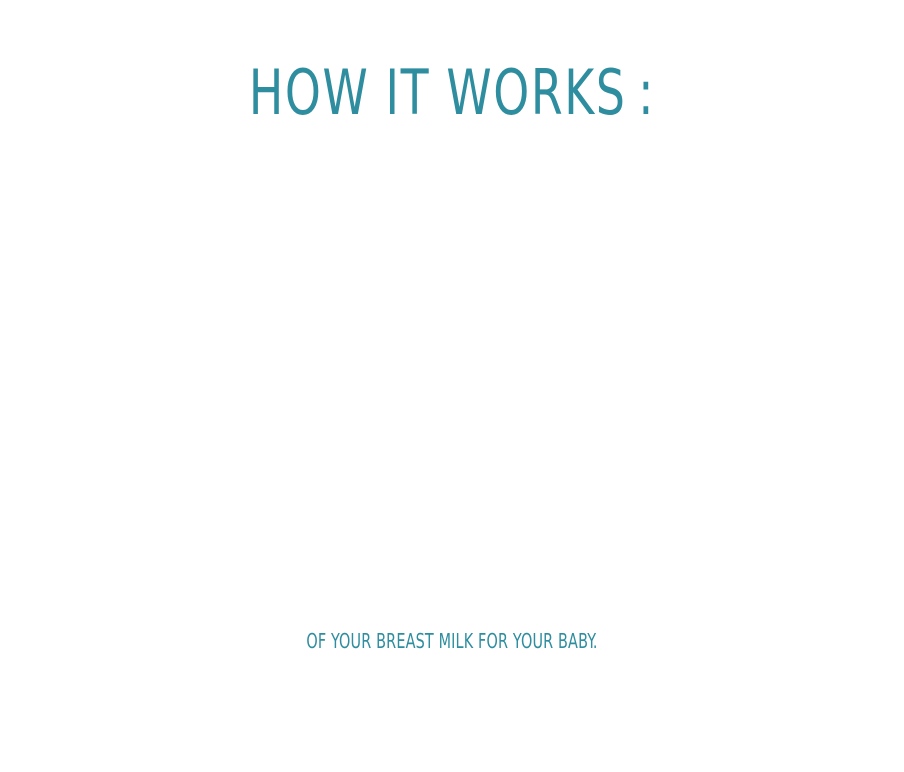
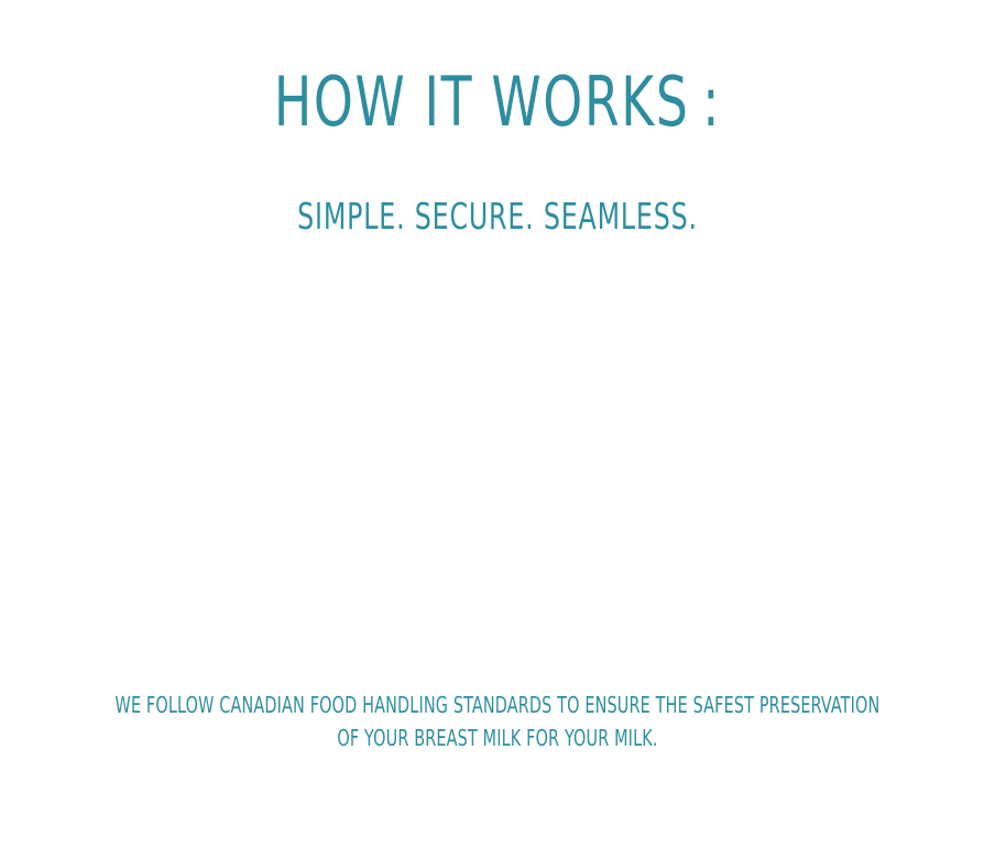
  HOW IT WORKS :
+ SIMPLE. SECURE. SEAMLESS.
+ WE FOLLOW CANADIAN FOOD HANDLING STANDARDS TO ENSURE THE SAFEST PRESERVATION
- OF YOUR BREAST MILK FOR YOUR BABY.
+ OF YOUR BREAST MILK FOR YOUR MILK.
